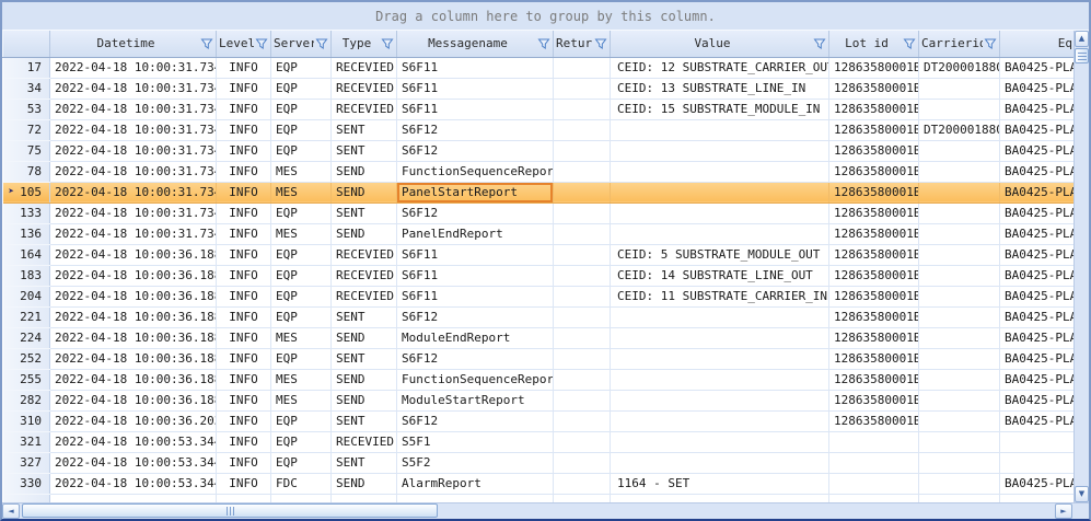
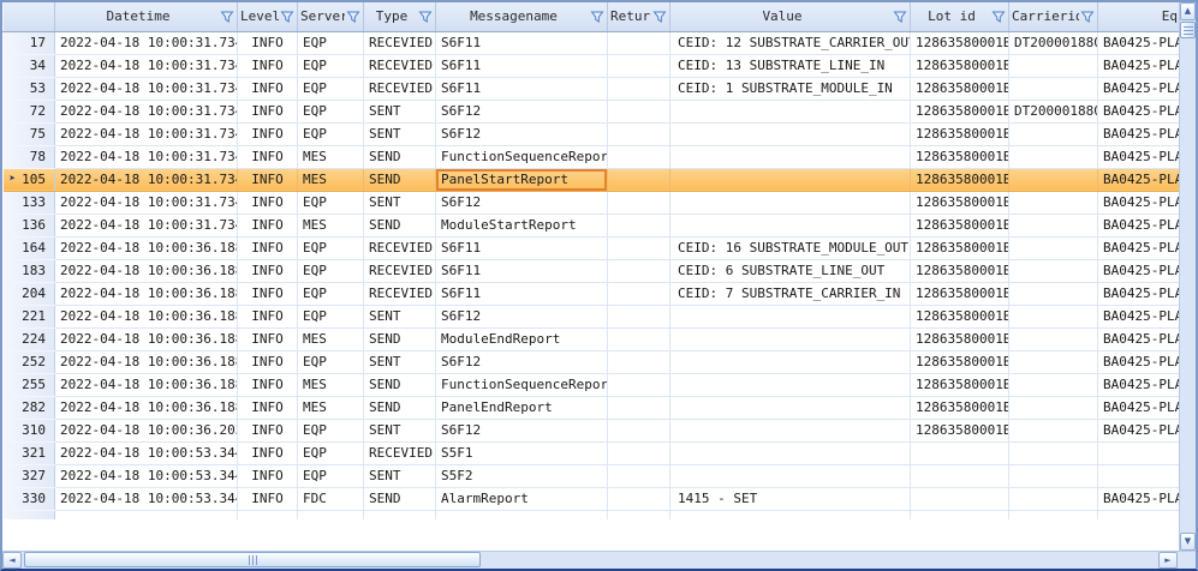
- Drag a column here to group by this column.
  	Datetime	Level	Server	Type	Messagename	Retur	Value	Lot id	Carrieri	Eq
  17	2022-04-18 10:00:31.73	INFO	EQP	RECEVIED	S6F11		CEID: 12 SUBSTRATE_CARRIER_OU	12863580001B	DT20000188	BA0425-PL
  34	2022-04-18 10:00:31.73	INFO	EQP	RECEVIED	S6F11		CEID: 13 SUBSTRATE_LINE_IN	12863580001B		BA0425-PL
- 53	2022-04-18 10:00:31.73	INFO	EQP	RECEVIED	S6F11		CEID: 15 SUBSTRATE_MODULE_IN	12863580001B		BA0425-PL
+ 53	2022-04-18 10:00:31.73	INFO	EQP	RECEVIED	S6F11		CEID: 1 SUBSTRATE_MODULE_IN	12863580001B		BA0425-PL
  72	2022-04-18 10:00:31.73	INFO	EQP	SENT	S6F12			12863580001B	DT20000188	BA0425-PL
  75	2022-04-18 10:00:31.73	INFO	EQP	SENT	S6F12			12863580001B		BA0425-PL
  78	2022-04-18 10:00:31.73	INFO	MES	SEND	FunctionSequenceRepor			12863580001B		BA0425-PL
  105➤	2022-04-18 10:00:31.73	INFO	MES	SEND	PanelStartReport			12863580001B		BA0425-PL
  133	2022-04-18 10:00:31.73	INFO	EQP	SENT	S6F12			12863580001B		BA0425-PL
- 136	2022-04-18 10:00:31.73	INFO	MES	SEND	PanelEndReport			12863580001B		BA0425-PL
+ 136	2022-04-18 10:00:31.73	INFO	MES	SEND	ModuleStartReport			12863580001B		BA0425-PL
- 164	2022-04-18 10:00:36.18	INFO	EQP	RECEVIED	S6F11		CEID: 5 SUBSTRATE_MODULE_OUT	12863580001B		BA0425-PL
+ 164	2022-04-18 10:00:36.18	INFO	EQP	RECEVIED	S6F11		CEID: 16 SUBSTRATE_MODULE_OUT	12863580001B		BA0425-PL
- 183	2022-04-18 10:00:36.18	INFO	EQP	RECEVIED	S6F11		CEID: 14 SUBSTRATE_LINE_OUT	12863580001B		BA0425-PL
+ 183	2022-04-18 10:00:36.18	INFO	EQP	RECEVIED	S6F11		CEID: 6 SUBSTRATE_LINE_OUT	12863580001B		BA0425-PL
- 204	2022-04-18 10:00:36.18	INFO	EQP	RECEVIED	S6F11		CEID: 11 SUBSTRATE_CARRIER_IN	12863580001B		BA0425-PL
+ 204	2022-04-18 10:00:36.18	INFO	EQP	RECEVIED	S6F11		CEID: 7 SUBSTRATE_CARRIER_IN	12863580001B		BA0425-PL
  221	2022-04-18 10:00:36.18	INFO	EQP	SENT	S6F12			12863580001B		BA0425-PL
  224	2022-04-18 10:00:36.18	INFO	MES	SEND	ModuleEndReport			12863580001B		BA0425-PL
  252	2022-04-18 10:00:36.18	INFO	EQP	SENT	S6F12			12863580001B		BA0425-PL
  255	2022-04-18 10:00:36.18	INFO	MES	SEND	FunctionSequenceRepor			12863580001B		BA0425-PL
- 282	2022-04-18 10:00:36.18	INFO	MES	SEND	ModuleStartReport			12863580001B		BA0425-PL
+ 282	2022-04-18 10:00:36.18	INFO	MES	SEND	PanelEndReport			12863580001B		BA0425-PL
  310	2022-04-18 10:00:36.20	INFO	EQP	SENT	S6F12			12863580001B		BA0425-PL
  321	2022-04-18 10:00:53.34	INFO	EQP	RECEVIED	S5F1
  327	2022-04-18 10:00:53.34	INFO	EQP	SENT	S5F2
- 330	2022-04-18 10:00:53.34	INFO	FDC	SEND	AlarmReport		1164 - SET			BA0425-PL
+ 330	2022-04-18 10:00:53.34	INFO	FDC	SEND	AlarmReport		1415 - SET			BA0425-PL
  ▲
  ▼
  ◄
  ►
